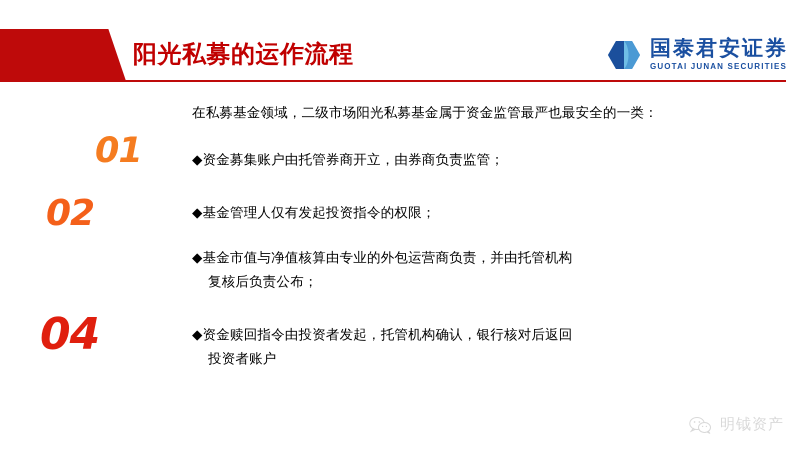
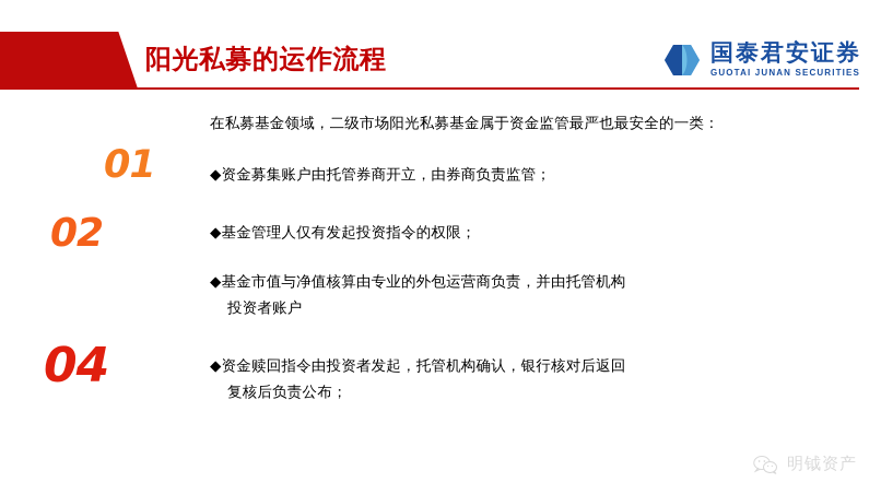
  阳光私募的运作流程
  国泰君安证券
  GUOTAI JUNAN SECURITIES
  在私募基金领域，二级市场阳光私募基金属于资金监管最严也最安全的一类：
  01
  02
  04
  ◆资金募集账户由托管券商开立，由券商负责监管；
  ◆基金管理人仅有发起投资指令的权限；
  ◆基金市值与净值核算由专业的外包运营商负责，并由托管机构
- 复核后负责公布；
+ 投资者账户
  ◆资金赎回指令由投资者发起，托管机构确认，银行核对后返回
- 投资者账户
+ 复核后负责公布；
  明钺资产
